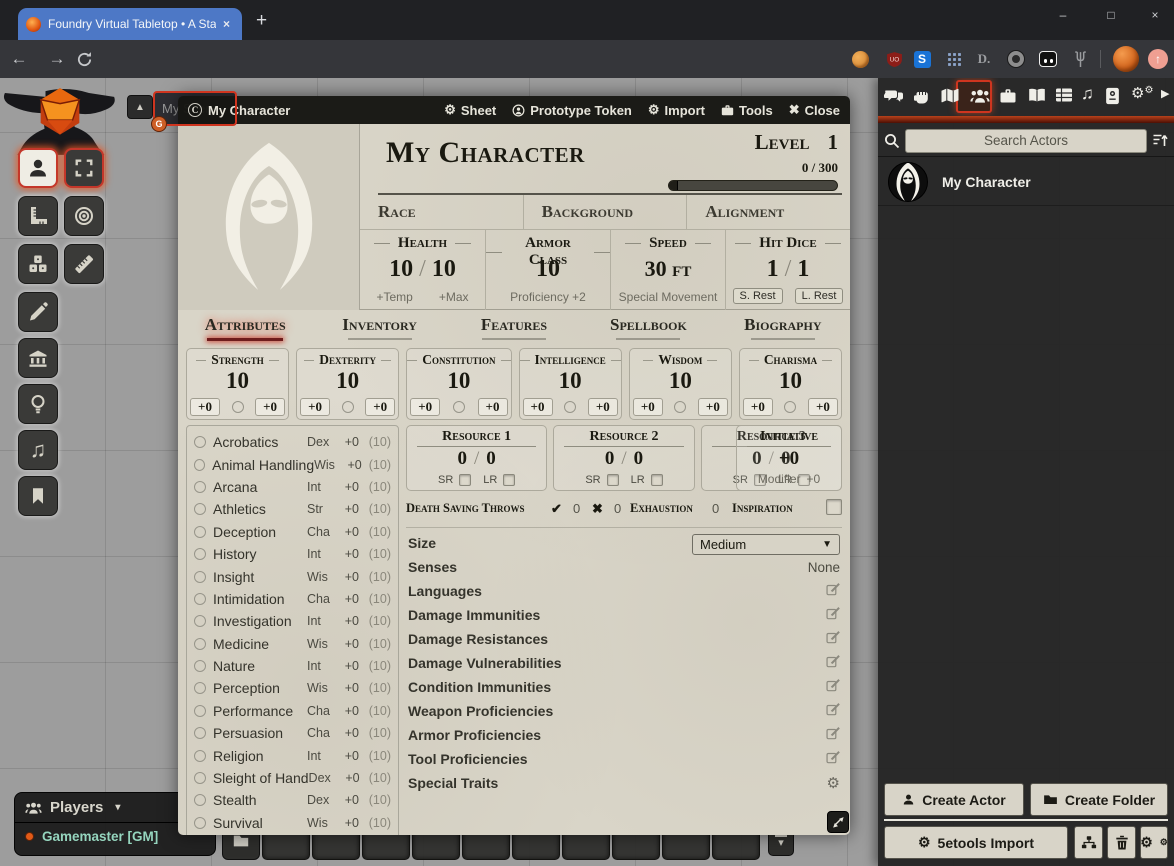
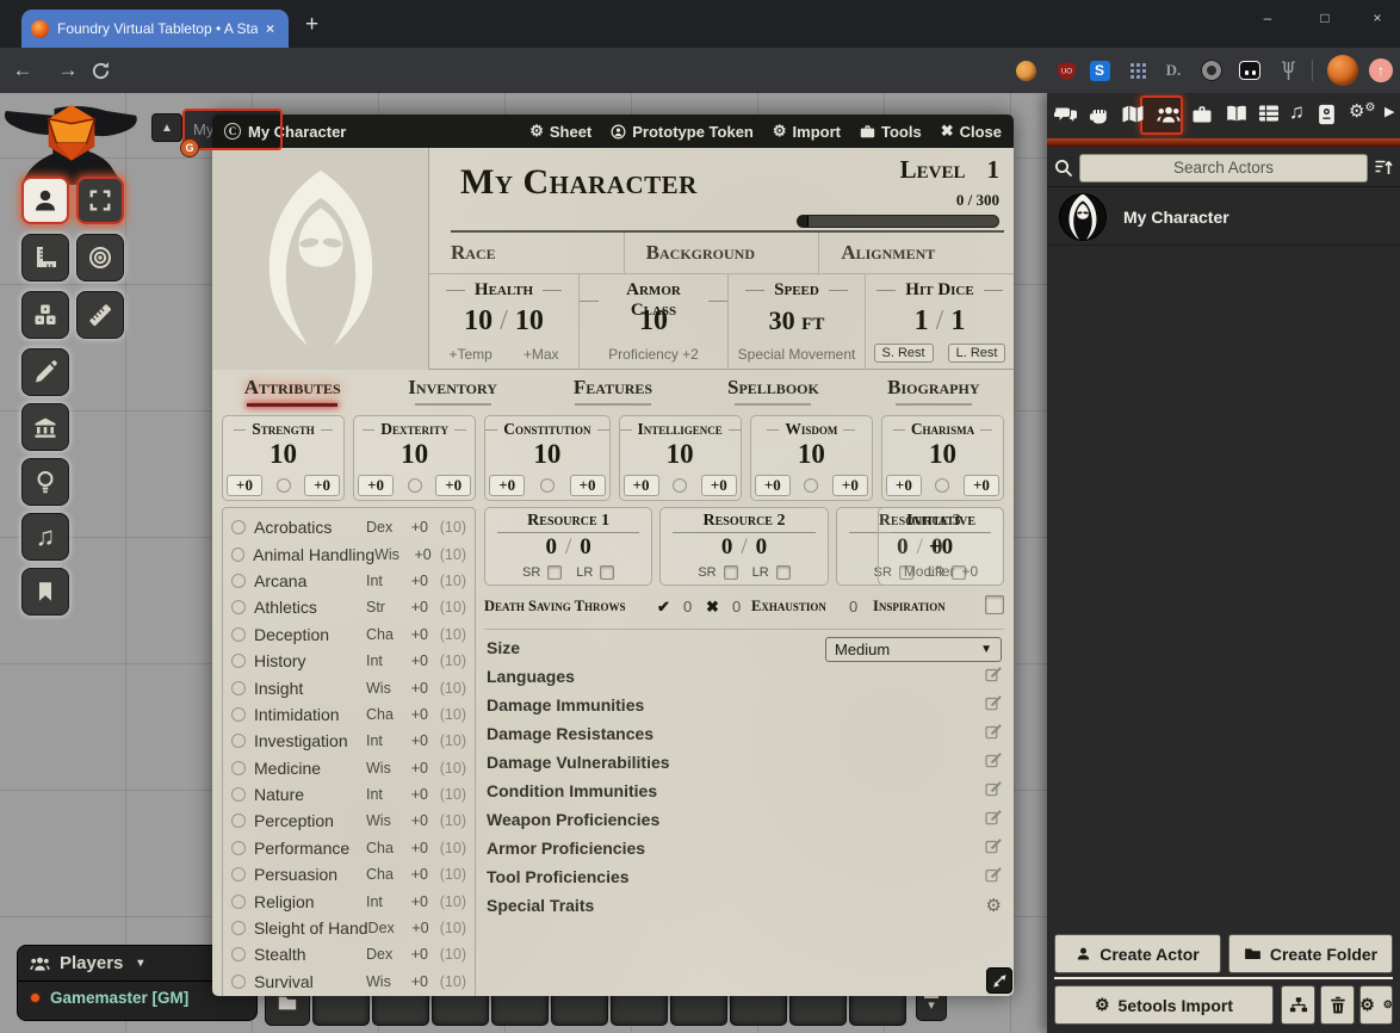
  Foundry Virtual Tabletop • A Sta
  ×
  +
  –
  □
  ×
  ←
  →
  S
  D.
  ↑
  ♫
  ▲
  ▾
  Players
  ▾
  Gamemaster [GM]
  C
  My Character
  ⚙
  Sheet
  Prototype Token
  ⚙
  Import
  Tools
  ✖
  Close
  My Character
  Level
  1
  0 / 300
  Race
  Background
  Alignment
  Health
  10 / 10
  +Temp
  +Max
  Armor Class
  10
  Proficiency +2
  Speed
  30 ft
  Special Movement
  Hit Dice
  1 / 1
  S. Rest
  L. Rest
  Attributes
  Inventory
  Features
  Spellbook
  Biography
  Strength
  10
  +0
  +0
  Dexterity
  10
  +0
  +0
  Constitution
  10
  +0
  +0
  Intelligence
  10
  +0
  +0
  Wisdom
  10
  +0
  +0
  Charisma
  10
  +0
  +0
  Acrobatics
  Dex
  +0
  (10)
  Animal Handling
  Wis
  +0
  (10)
  Arcana
  Int
  +0
  (10)
  Athletics
  Str
  +0
  (10)
  Deception
  Cha
  +0
  (10)
  History
  Int
  +0
  (10)
  Insight
  Wis
  +0
  (10)
  Intimidation
  Cha
  +0
  (10)
  Investigation
  Int
  +0
  (10)
  Medicine
  Wis
  +0
  (10)
  Nature
  Int
  +0
  (10)
  Perception
  Wis
  +0
  (10)
  Performance
  Cha
  +0
  (10)
  Persuasion
  Cha
  +0
  (10)
  Religion
  Int
  +0
  (10)
  Sleight of Hand
  Dex
  +0
  (10)
  Stealth
  Dex
  +0
  (10)
  Survival
  Wis
  +0
  (10)
  Resource 1
  0 / 0
  SR
  LR
  Resource 2
  0 / 0
  SR
  LR
  Resource 3
  0 / 0
  SR
  LR
  Initiative
  +0
  Modifier
  +0
  Death Saving Throws
  ✔
  0
  ✖
  0
  Exhaustion
  0
  Inspiration
  Size
  Medium
  ▼
- Senses
- None
  Languages
  Damage Immunities
  Damage Resistances
  Damage Vulnerabilities
  Condition Immunities
  Weapon Proficiencies
  Armor Proficiencies
  Tool Proficiencies
  Special Traits
  ⚙
  G
  ♫
  ⚙⚙
  ▶
  Search Actors
  My Character
  Create Actor
  Create Folder
  ⚙
  5etools Import
  ⚙
  ⚙
